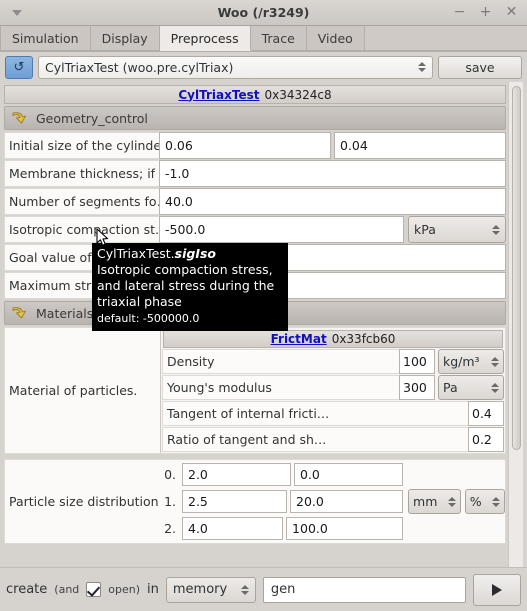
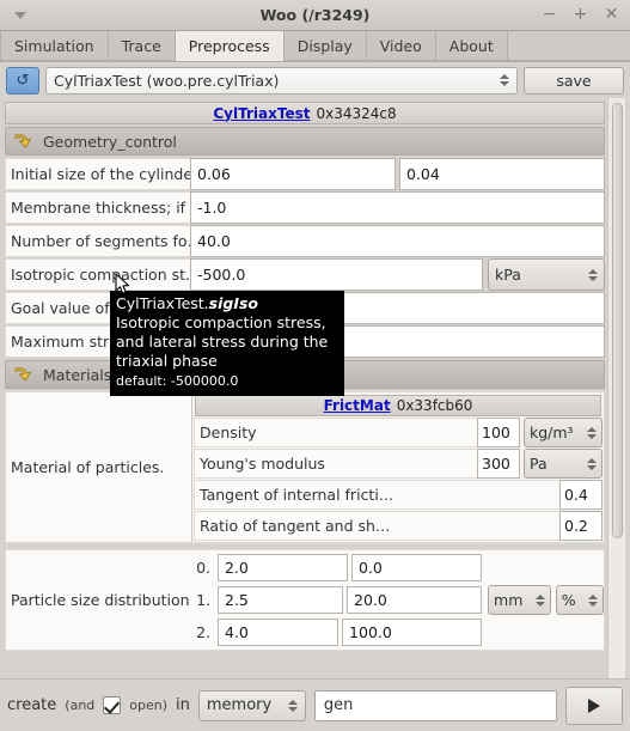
  Woo (/r3249)
  −
  +
  ✕
  Simulation
- Display
+ Trace
  Preprocess
- Trace
+ Display
  Video
+ About
  ↺
  CylTriaxTest (woo.pre.cylTriax)
  save
  CylTriaxTest
  0x34324c8
  Geometry_control
  Initial size of the cylinde
  0.06
  0.04
  Membrane thickness; if
  -1.0
  Number of segments fo
  40.0
  Isotropic comaction st
  -500.0
  kPa
  Goal value of
  Maximum str
  Materials
  Material of particles.
  FrictMat
  0x33fcb60
  Density
  100
  kg/m³
  Young's modulus
  300
  Pa
  Tangent of internal fricti…
  0.4
  Ratio of tangent and sh…
  0.2
  Particle size distribution
  0.
  2.0
  0.0
  1.
  2.5
  20.0
  mm
  %
  2.
  4.0
  100.0
  create
  (and
  open)
  in
  memory
  gen
  CylTriaxTest.sigIso
  Isotropic compaction stress, and lateral stress during the triaxial phase
  default: -500000.0
